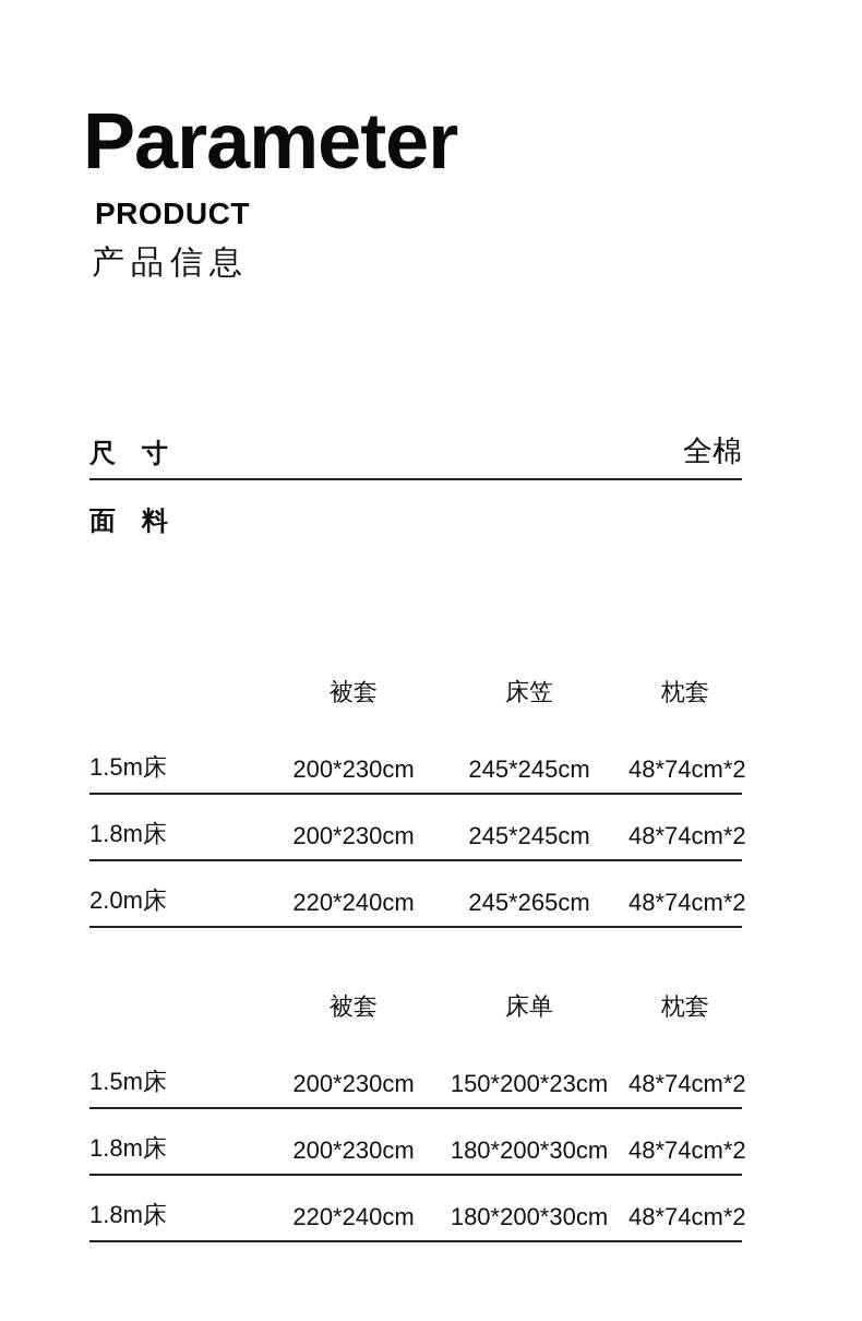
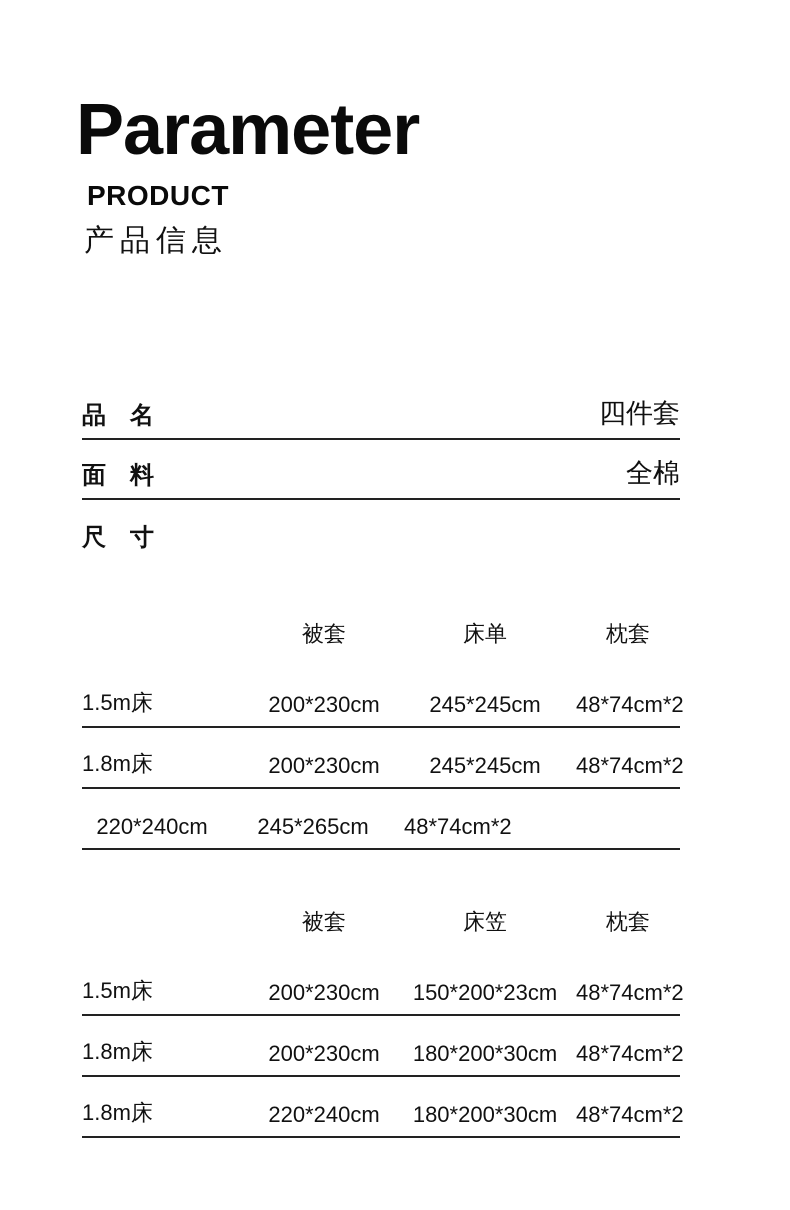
  Parameter
  PRODUCT
  产品信息
+ 品 名
+ 四件套
- 尺 寸
+ 面 料
  全棉
- 面 料
+ 尺 寸
  被套
- 床笠
+ 床单
  枕套
  1.5m床
  200*230cm
  245*245cm
  48*74cm*2
  1.8m床
  200*230cm
  245*245cm
  48*74cm*2
- 2.0m床
  220*240cm
  245*265cm
  48*74cm*2
  被套
- 床单
+ 床笠
  枕套
  1.5m床
  200*230cm
  150*200*23cm
  48*74cm*2
  1.8m床
  200*230cm
  180*200*30cm
  48*74cm*2
  1.8m床
  220*240cm
  180*200*30cm
  48*74cm*2
